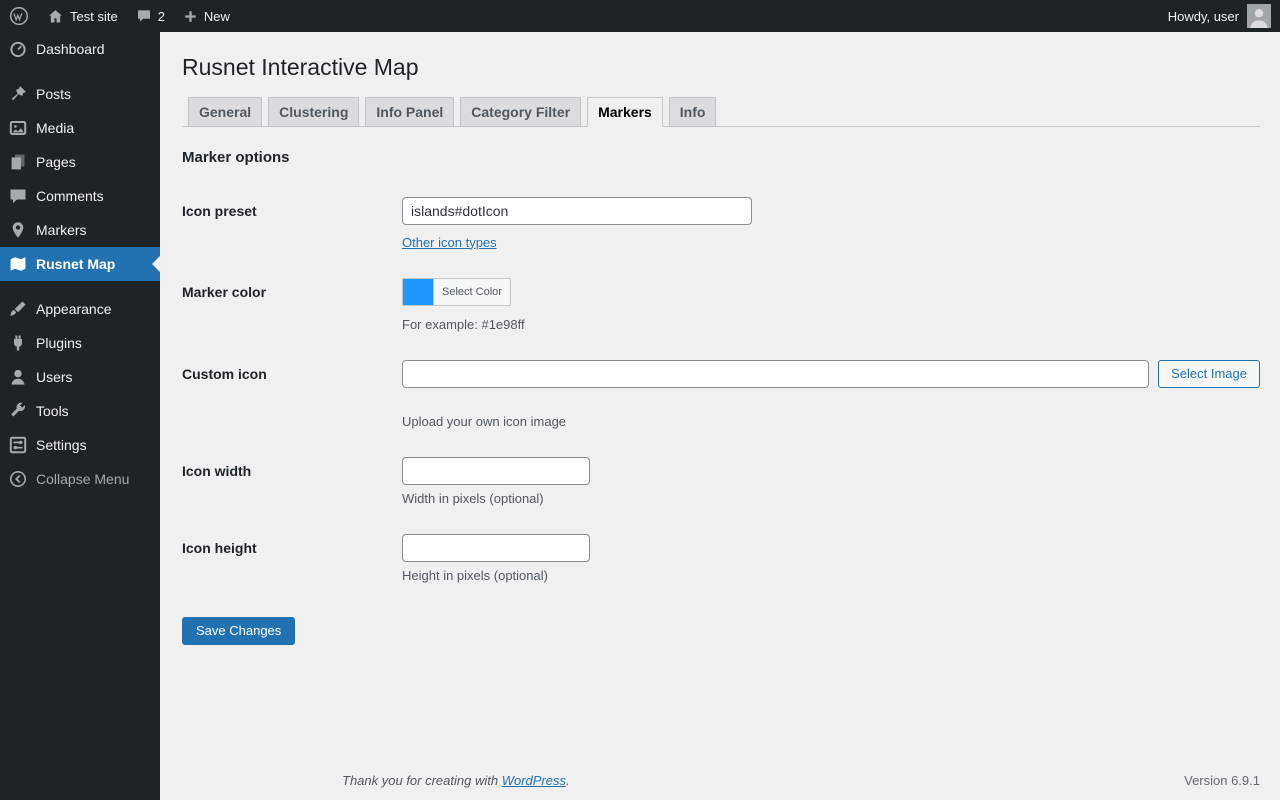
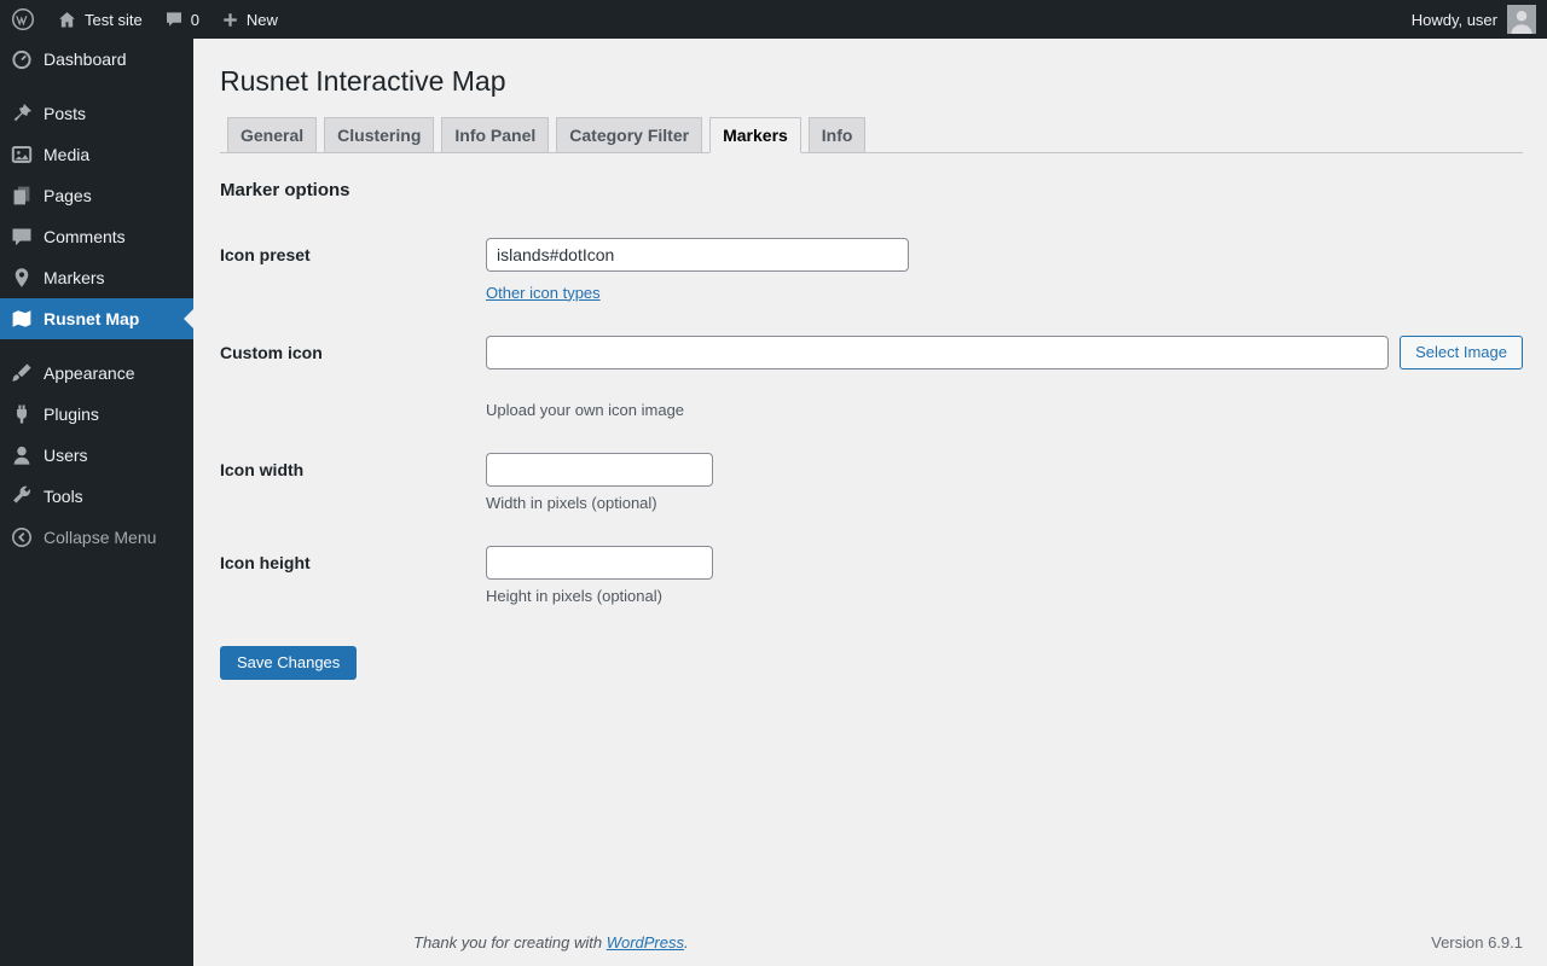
  Test site
- 2
+ 0
  New
  Howdy, user
  Dashboard
  Posts
  Media
  Pages
  Comments
  Markers
  Rusnet Map
  Appearance
  Plugins
  Users
  Tools
- Settings
  Collapse Menu
  Rusnet Interactive Map
  General
  Clustering
  Info Panel
  Category Filter
  Markers
  Info
  Marker options
  Icon preset
  islands#dotIcon
  Other icon types
- Marker color
- Select Color
- For example: #1e98ff
  Custom icon
  Select Image
  Upload your own icon image
  Icon width
  Width in pixels (optional)
  Icon height
  Height in pixels (optional)
  Save Changes
  Thank you for creating with WordPress.
  Version 6.9.1
